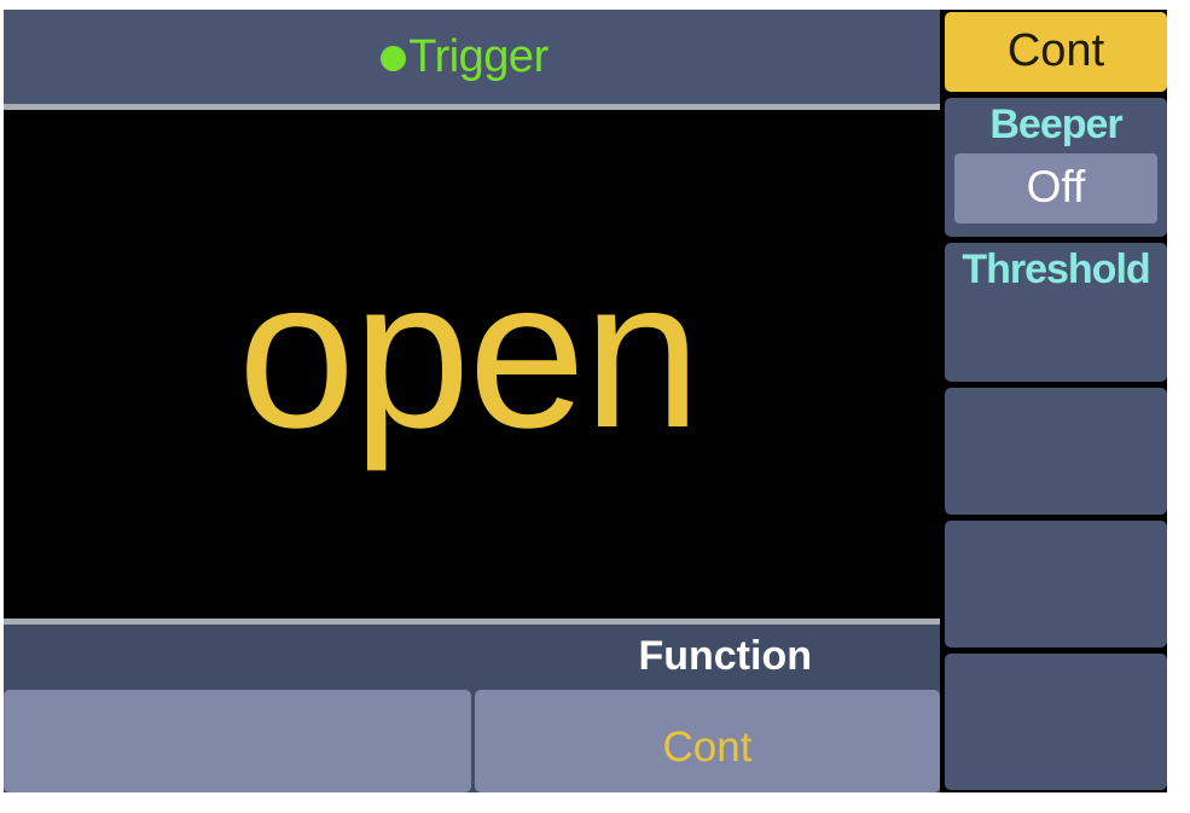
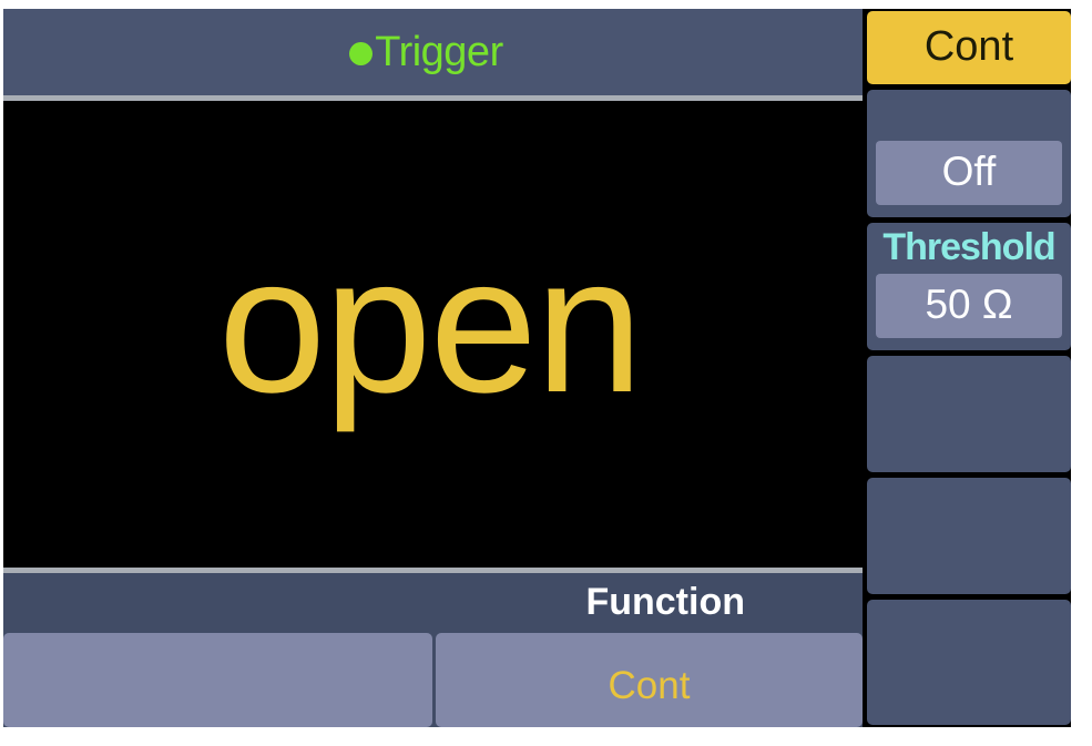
  Trigger
  open
  Function
  Cont
  Cont
- Beeper
  Off
  Threshold
+ 50 Ω
